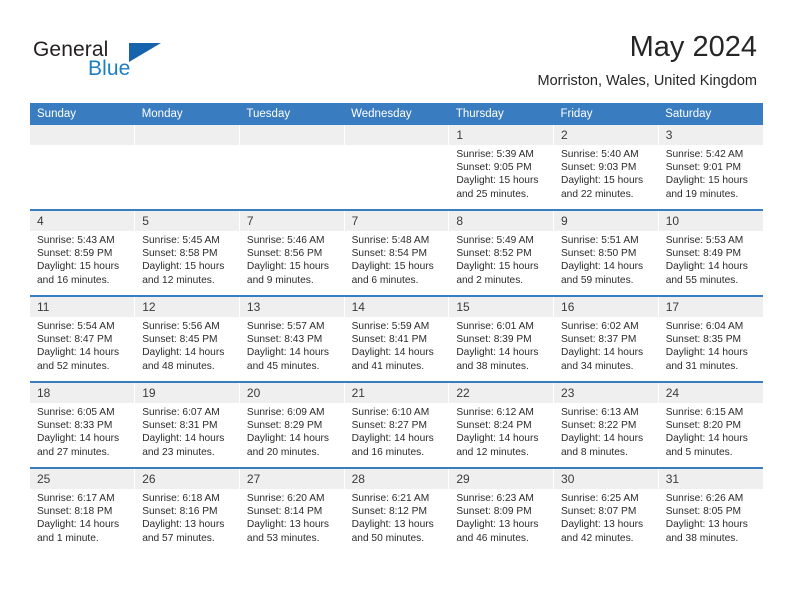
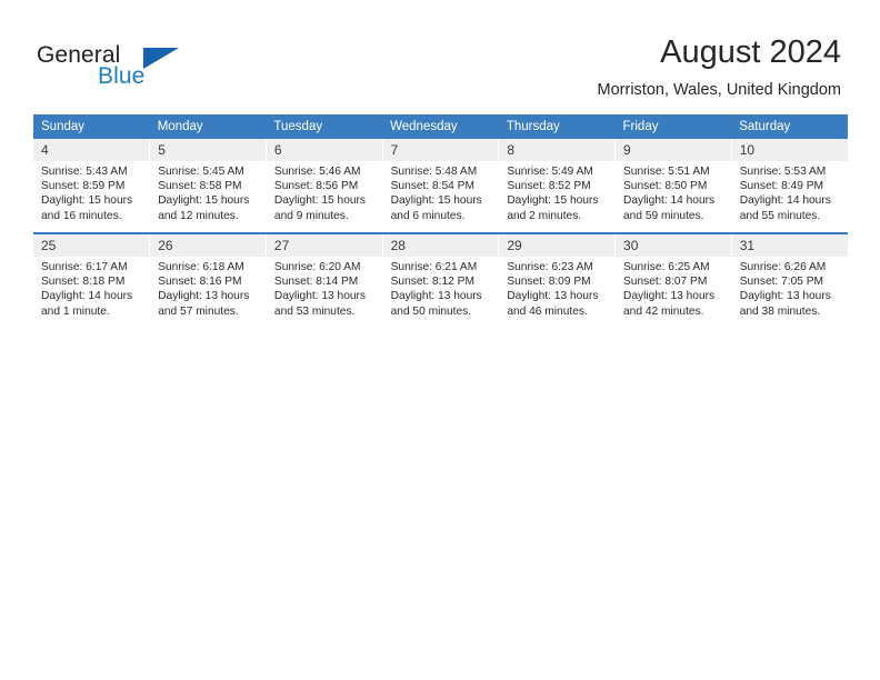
  General
  Blue
- May 2024
+ August 2024
  Morriston, Wales, United Kingdom
  Sunday	Monday	Tuesday	Wednesday	Thursday	Friday	Saturday
- 				1Sunrise: 5:39 AMSunset: 9:05 PMDaylight: 15 hoursand 25 minutes.	2Sunrise: 5:40 AMSunset: 9:03 PMDaylight: 15 hoursand 22 minutes.	3Sunrise: 5:42 AMSunset: 9:01 PMDaylight: 15 hoursand 19 minutes.
- 4Sunrise: 5:43 AMSunset: 8:59 PMDaylight: 15 hoursand 16 minutes.	5Sunrise: 5:45 AMSunset: 8:58 PMDaylight: 15 hoursand 12 minutes.	7Sunrise: 5:46 AMSunset: 8:56 PMDaylight: 15 hoursand 9 minutes.	7Sunrise: 5:48 AMSunset: 8:54 PMDaylight: 15 hoursand 6 minutes.	8Sunrise: 5:49 AMSunset: 8:52 PMDaylight: 15 hoursand 2 minutes.	9Sunrise: 5:51 AMSunset: 8:50 PMDaylight: 14 hoursand 59 minutes.	10Sunrise: 5:53 AMSunset: 8:49 PMDaylight: 14 hoursand 55 minutes.
+ 4Sunrise: 5:43 AMSunset: 8:59 PMDaylight: 15 hoursand 16 minutes.	5Sunrise: 5:45 AMSunset: 8:58 PMDaylight: 15 hoursand 12 minutes.	6Sunrise: 5:46 AMSunset: 8:56 PMDaylight: 15 hoursand 9 minutes.	7Sunrise: 5:48 AMSunset: 8:54 PMDaylight: 15 hoursand 6 minutes.	8Sunrise: 5:49 AMSunset: 8:52 PMDaylight: 15 hoursand 2 minutes.	9Sunrise: 5:51 AMSunset: 8:50 PMDaylight: 14 hoursand 59 minutes.	10Sunrise: 5:53 AMSunset: 8:49 PMDaylight: 14 hoursand 55 minutes.
- 11Sunrise: 5:54 AMSunset: 8:47 PMDaylight: 14 hoursand 52 minutes.	12Sunrise: 5:56 AMSunset: 8:45 PMDaylight: 14 hoursand 48 minutes.	13Sunrise: 5:57 AMSunset: 8:43 PMDaylight: 14 hoursand 45 minutes.	14Sunrise: 5:59 AMSunset: 8:41 PMDaylight: 14 hoursand 41 minutes.	15Sunrise: 6:01 AMSunset: 8:39 PMDaylight: 14 hoursand 38 minutes.	16Sunrise: 6:02 AMSunset: 8:37 PMDaylight: 14 hoursand 34 minutes.	17Sunrise: 6:04 AMSunset: 8:35 PMDaylight: 14 hoursand 31 minutes.
- 18Sunrise: 6:05 AMSunset: 8:33 PMDaylight: 14 hoursand 27 minutes.	19Sunrise: 6:07 AMSunset: 8:31 PMDaylight: 14 hoursand 23 minutes.	20Sunrise: 6:09 AMSunset: 8:29 PMDaylight: 14 hoursand 20 minutes.	21Sunrise: 6:10 AMSunset: 8:27 PMDaylight: 14 hoursand 16 minutes.	22Sunrise: 6:12 AMSunset: 8:24 PMDaylight: 14 hoursand 12 minutes.	23Sunrise: 6:13 AMSunset: 8:22 PMDaylight: 14 hoursand 8 minutes.	24Sunrise: 6:15 AMSunset: 8:20 PMDaylight: 14 hoursand 5 minutes.
- 25Sunrise: 6:17 AMSunset: 8:18 PMDaylight: 14 hoursand 1 minute.	26Sunrise: 6:18 AMSunset: 8:16 PMDaylight: 13 hoursand 57 minutes.	27Sunrise: 6:20 AMSunset: 8:14 PMDaylight: 13 hoursand 53 minutes.	28Sunrise: 6:21 AMSunset: 8:12 PMDaylight: 13 hoursand 50 minutes.	29Sunrise: 6:23 AMSunset: 8:09 PMDaylight: 13 hoursand 46 minutes.	30Sunrise: 6:25 AMSunset: 8:07 PMDaylight: 13 hoursand 42 minutes.	31Sunrise: 6:26 AMSunset: 8:05 PMDaylight: 13 hoursand 38 minutes.
+ 25Sunrise: 6:17 AMSunset: 8:18 PMDaylight: 14 hoursand 1 minute.	26Sunrise: 6:18 AMSunset: 8:16 PMDaylight: 13 hoursand 57 minutes.	27Sunrise: 6:20 AMSunset: 8:14 PMDaylight: 13 hoursand 53 minutes.	28Sunrise: 6:21 AMSunset: 8:12 PMDaylight: 13 hoursand 50 minutes.	29Sunrise: 6:23 AMSunset: 8:09 PMDaylight: 13 hoursand 46 minutes.	30Sunrise: 6:25 AMSunset: 8:07 PMDaylight: 13 hoursand 42 minutes.	31Sunrise: 6:26 AMSunset: 7:05 PMDaylight: 13 hoursand 38 minutes.
